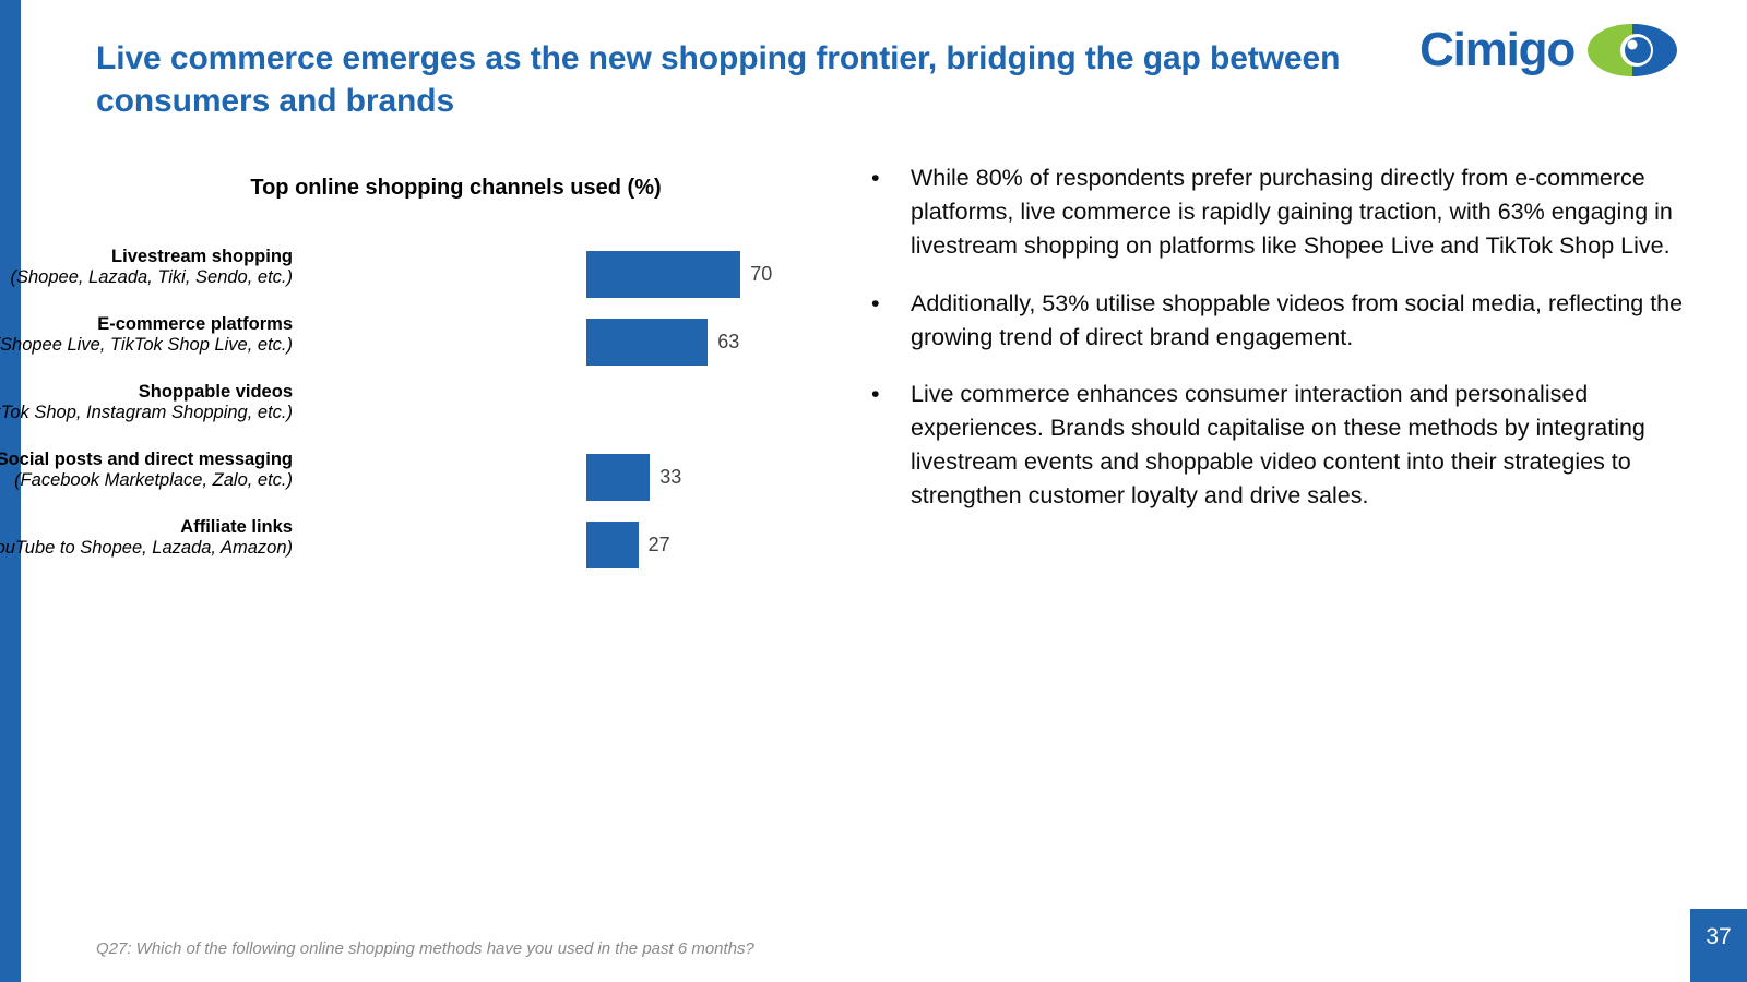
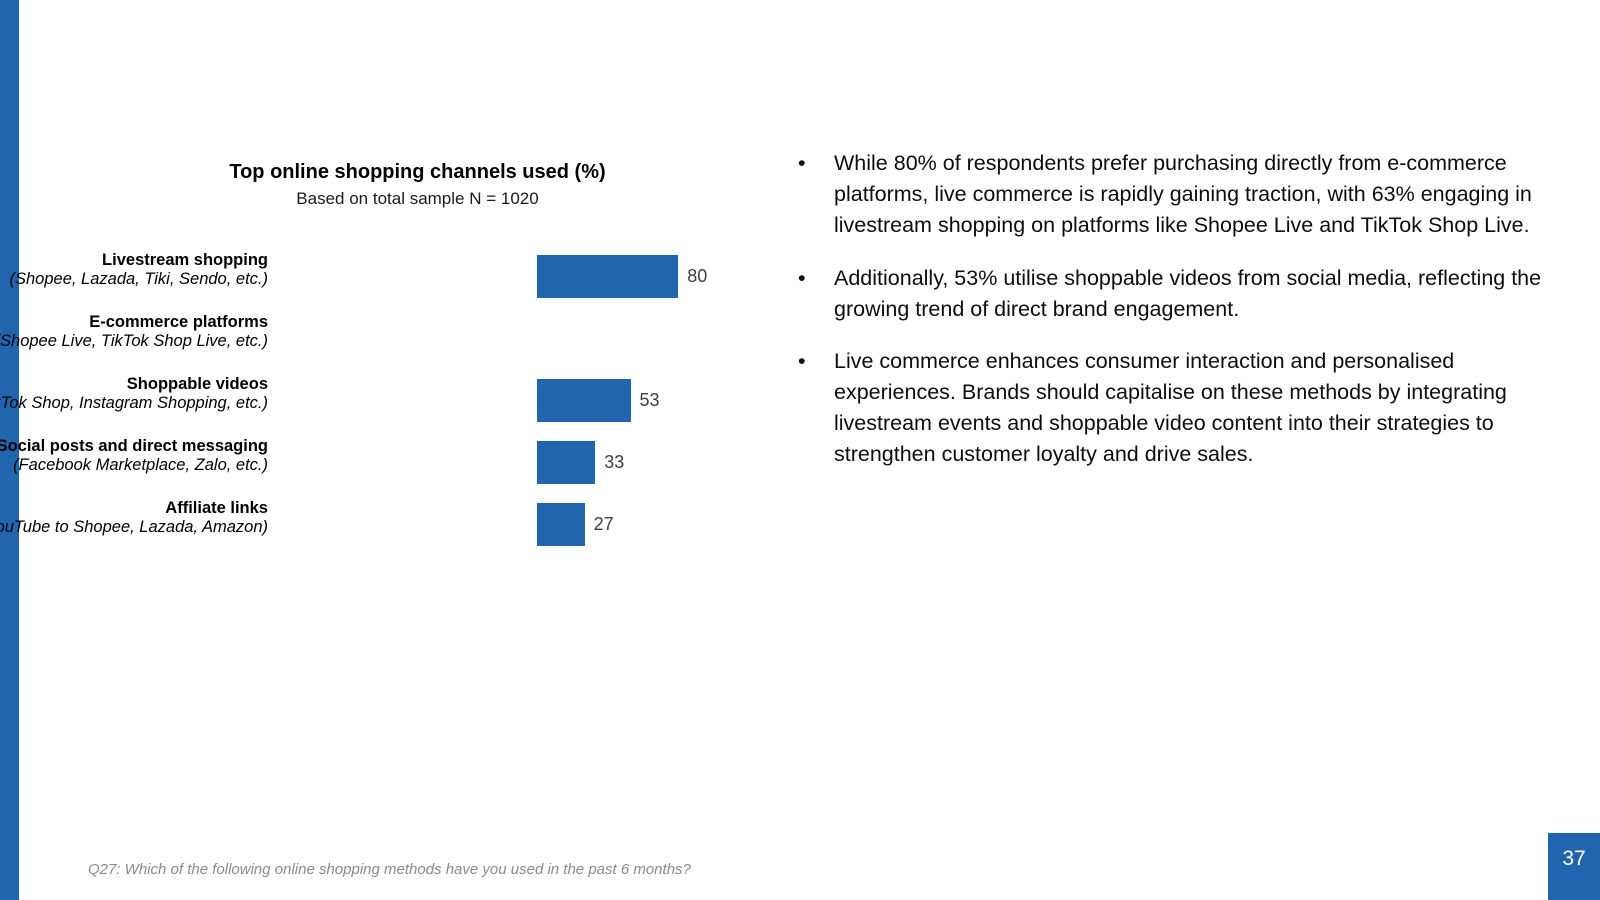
- Live commerce emerges as the new shopping frontier, bridging the gap between consumers and brands
- Cimigo
  Top online shopping channels used (%)
+ Based on total sample N = 1020
  Livestream shopping
  (Shopee, Lazada, Tiki, Sendo, etc.)
- 70
+ 80
  E-commerce platforms
  Shopee Live, TikTok Shop Live, etc.)
- 63
  Shoppable videos
  Tok Shop, Instagram Shopping, etc.)
+ 53
  Social posts and direct messaging
  (Facebook Marketplace, Zalo, etc.)
  33
  Affiliate links
  ouTube to Shopee, Lazada, Amazon)
  27
  •
  While 80% of respondents prefer purchasing directly from e-commerce platforms, live commerce is rapidly gaining traction, with 63% engaging in livestream shopping on platforms like Shopee Live and TikTok Shop Live.
  •
  Additionally, 53% utilise shoppable videos from social media, reflecting the growing trend of direct brand engagement.
  •
  Live commerce enhances consumer interaction and personalised experiences. Brands should capitalise on these methods by integrating livestream events and shoppable video content into their strategies to strengthen customer loyalty and drive sales.
  Q27: Which of the following online shopping methods have you used in the past 6 months?
  37
